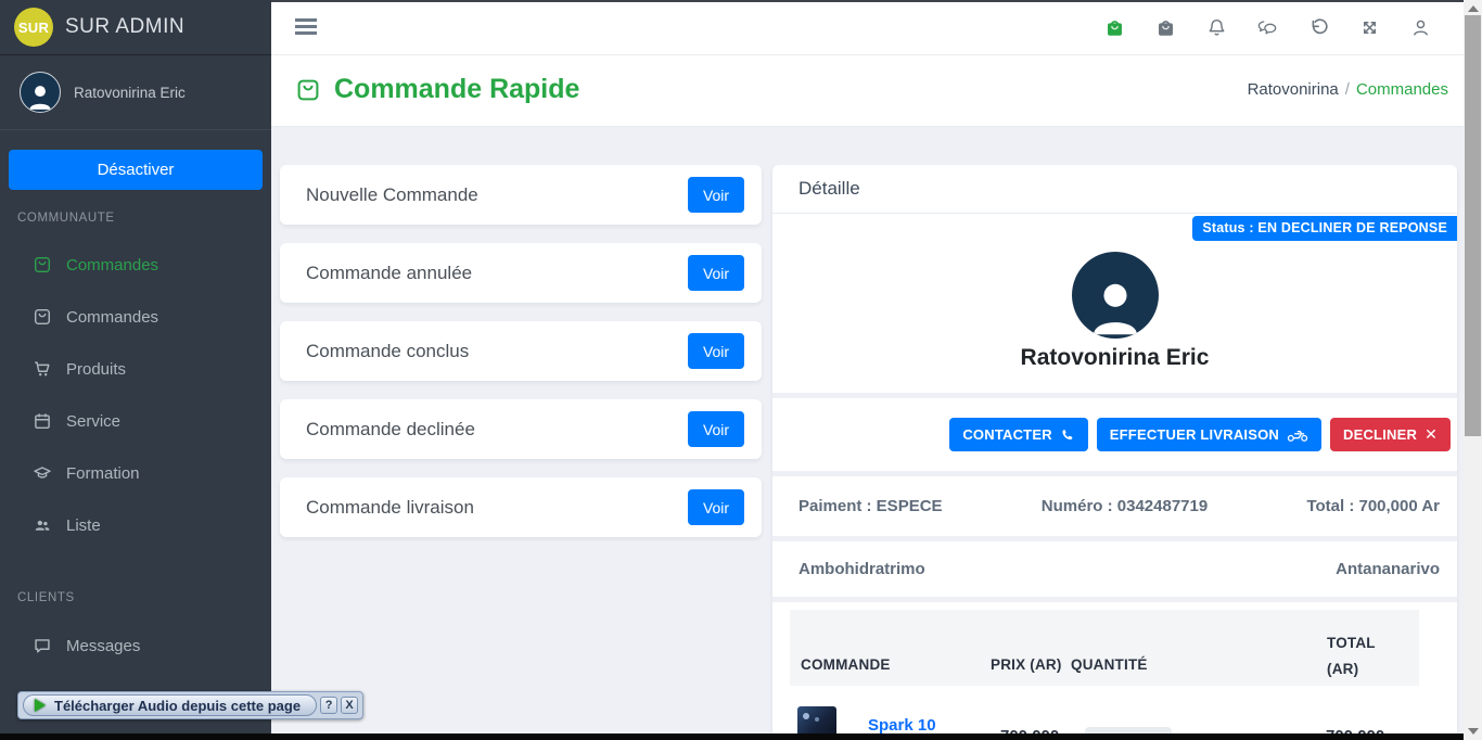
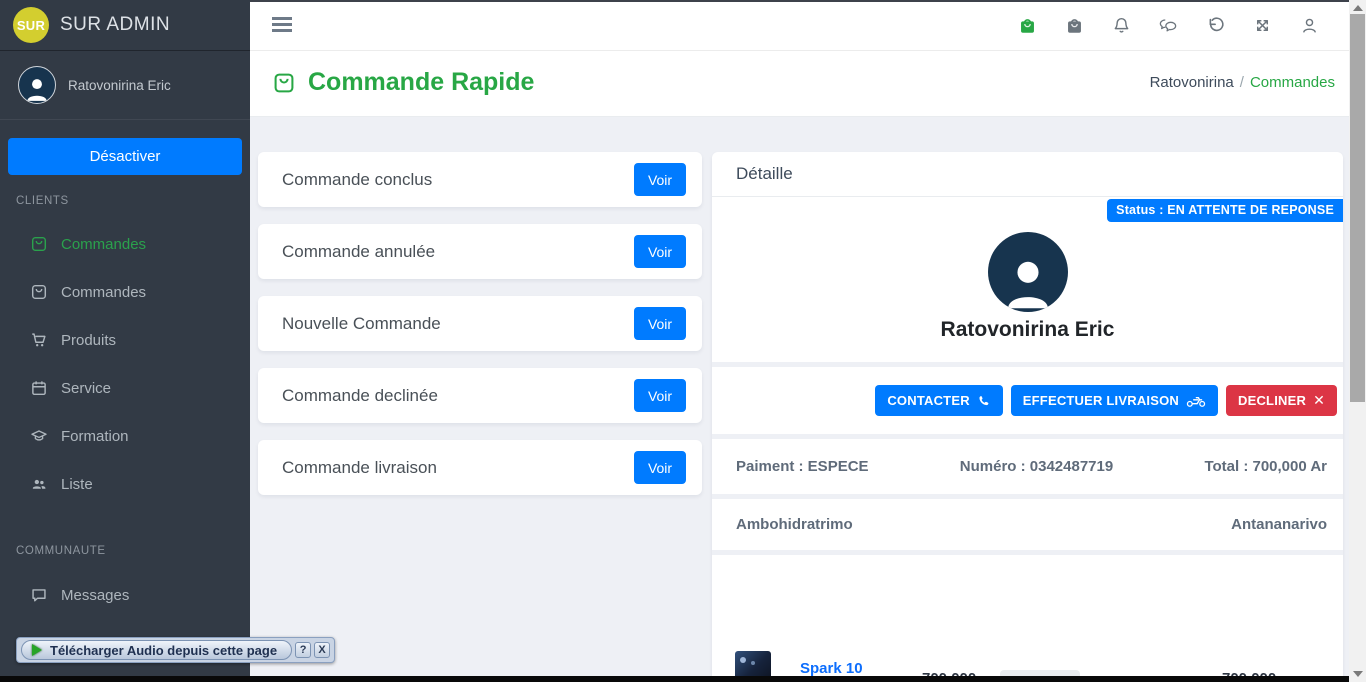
  SUR
  SUR ADMIN
  Ratovonirina Eric
  Désactiver
- COMMUNAUTE
+ CLIENTS
  Commandes
  Commandes
  Produits
  Service
  Formation
  Liste
- CLIENTS
+ COMMUNAUTE
  Messages
  Télécharger Audio depuis cette page
  ?
  X
  Commande Rapide
  Ratovonirina / Commandes
- Nouvelle Commande
+ Commande conclus
  Voir
  Commande annulée
  Voir
- Commande conclus
+ Nouvelle Commande
  Voir
  Commande declinée
  Voir
  Commande livraison
  Voir
  Détaille
- Status : EN DECLINER DE REPONSE
+ Status : EN ATTENTE DE REPONSE
  Ratovonirina Eric
  CONTACTER
  EFFECTUER LIVRAISON
  DECLINER
  ✕
  Paiment : ESPECE
  Numéro : 0342487719
  Total : 700,000 Ar
  Ambohidratrimo
  Antananarivo
- COMMANDE
- PRIX (AR)
- QUANTITÉ
- TOTAL (AR)
  Spark 10
